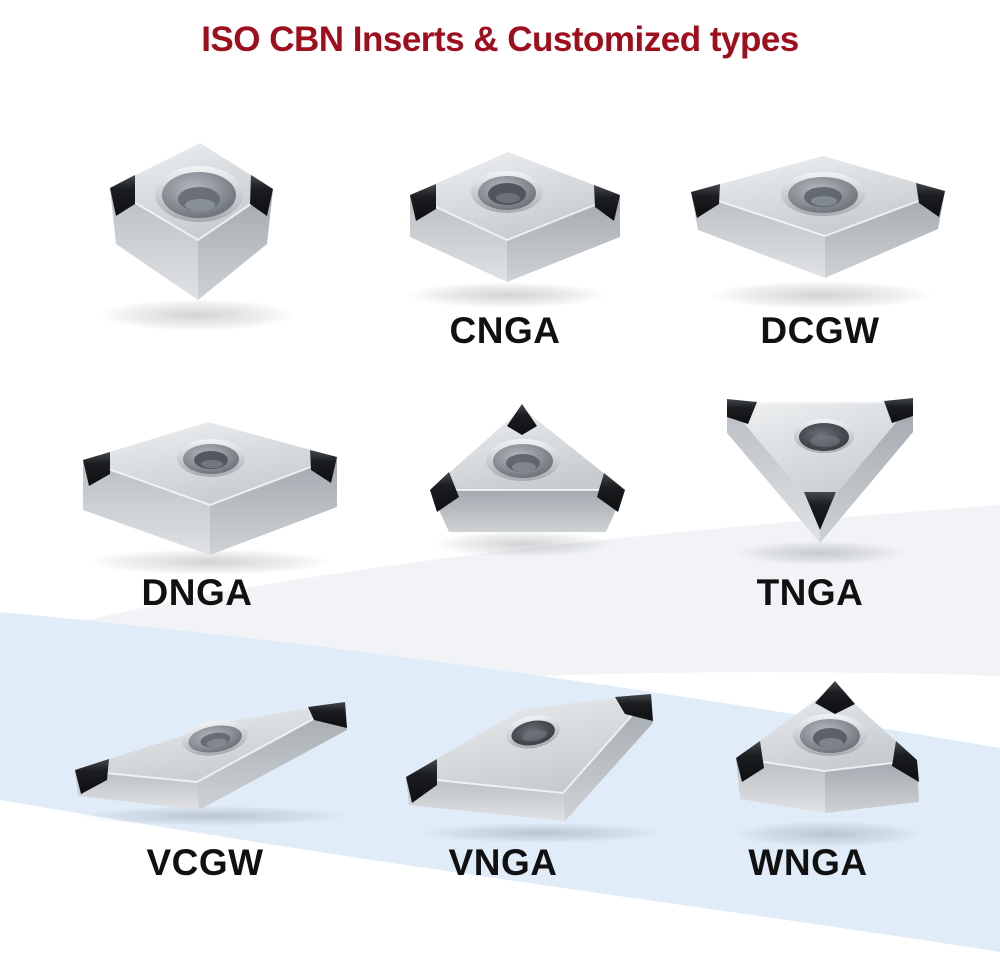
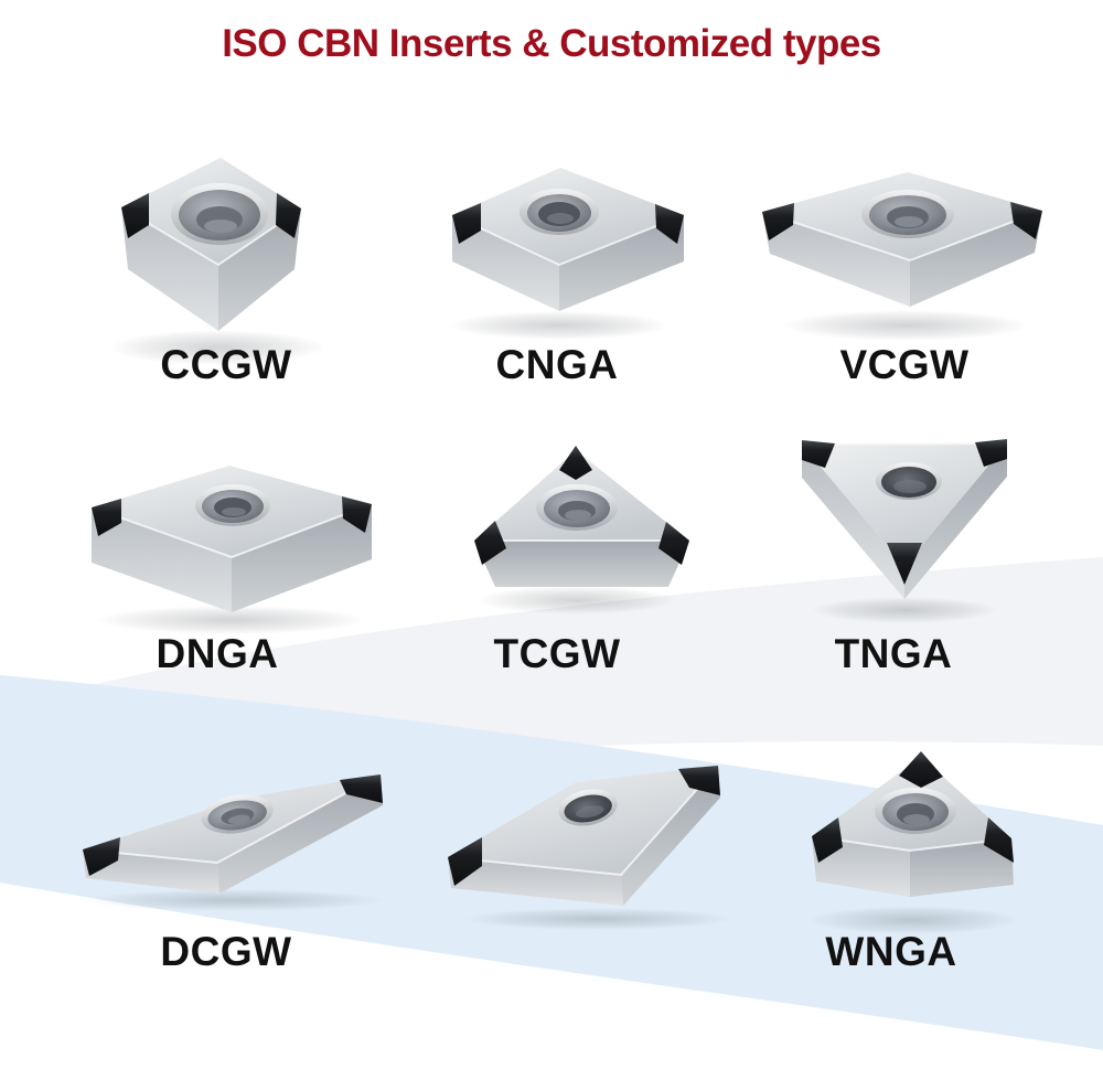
  ISO CBN Inserts & Customized types
+ CCGW
  CNGA
- DCGW
+ VCGW
  DNGA
+ TCGW
  TNGA
- VCGW
+ DCGW
- VNGA
  WNGA
